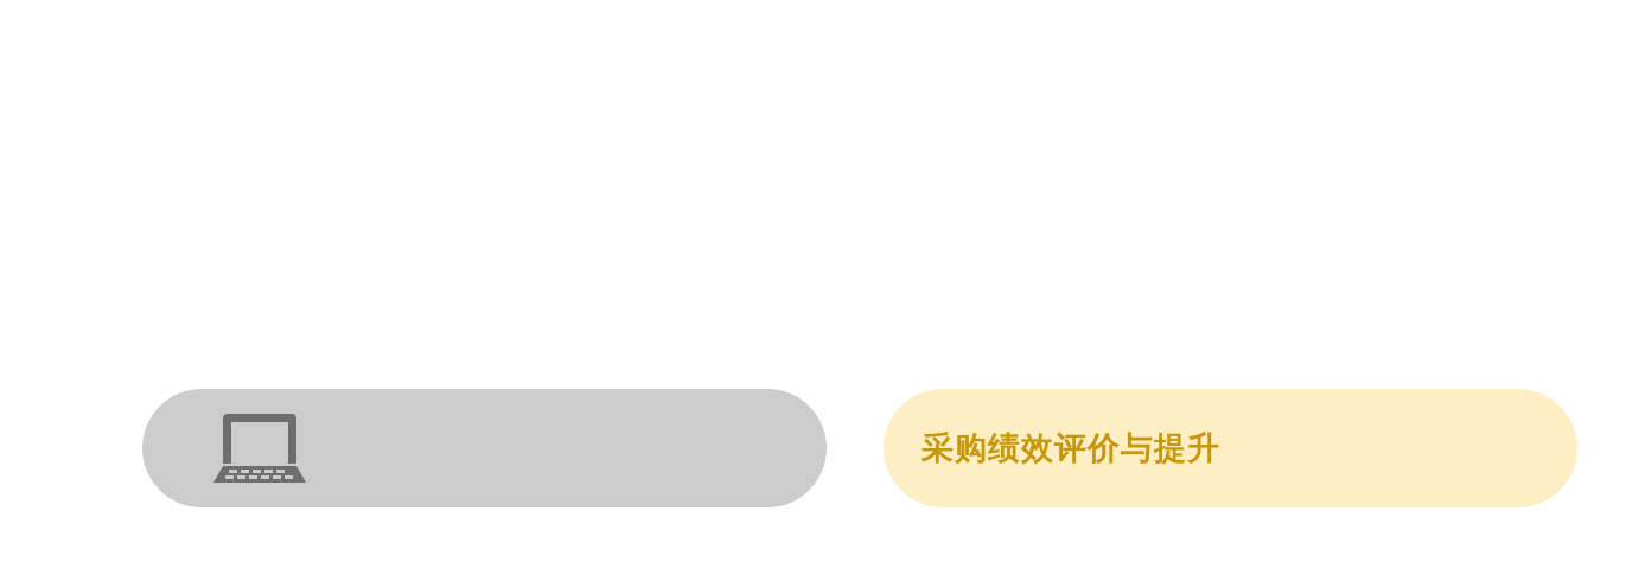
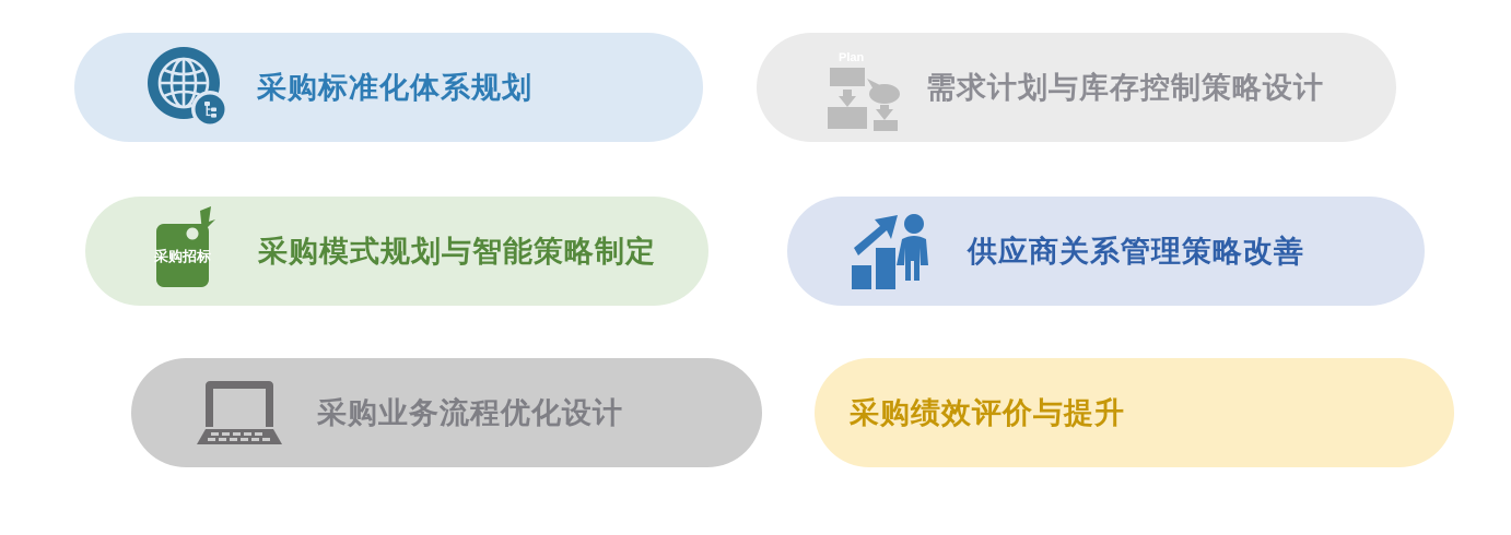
+ 采购标准化体系规划
+ 需求计划与库存控制策略设计
+ 采购招标
+ 采购模式规划与智能策略制定
+ 供应商关系管理策略改善
+ 采购业务流程优化设计
  采购绩效评价与提升
